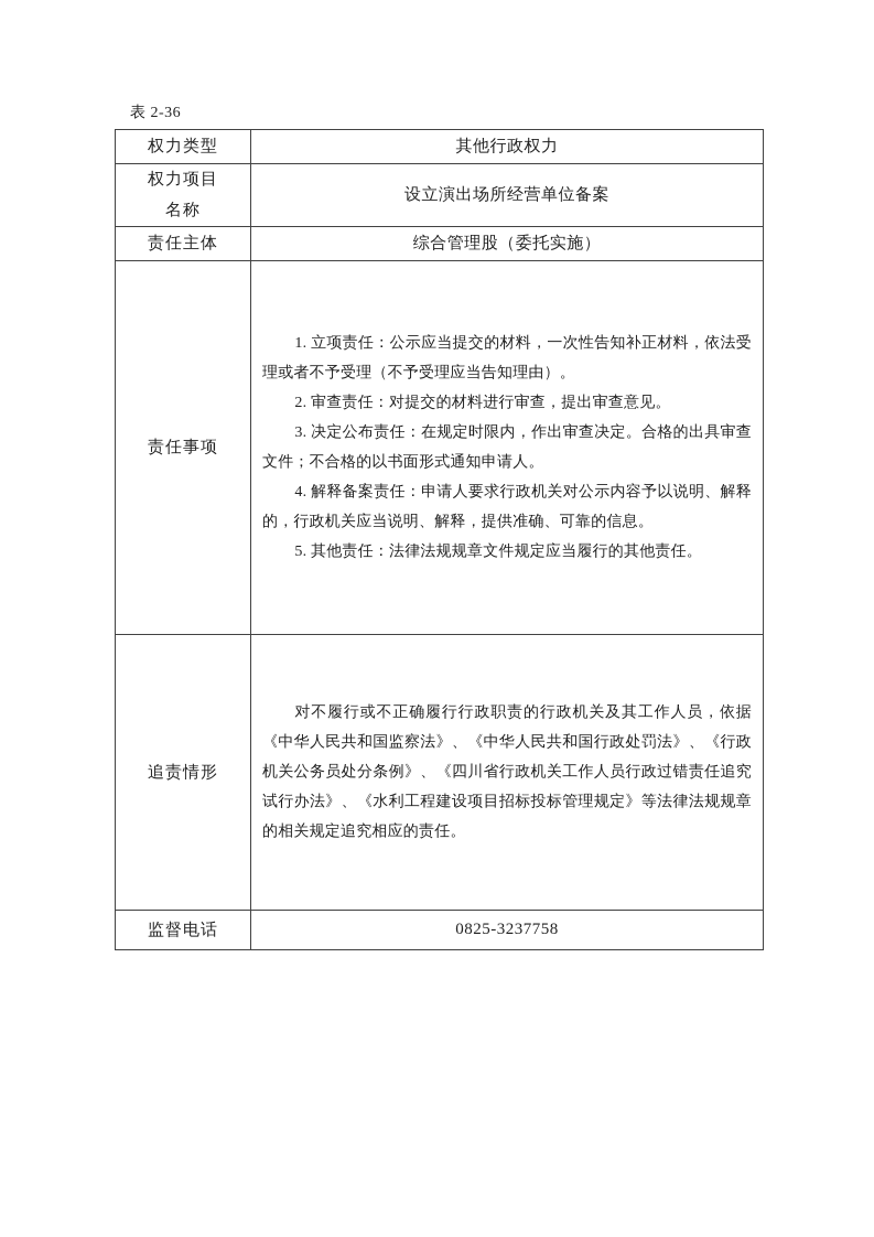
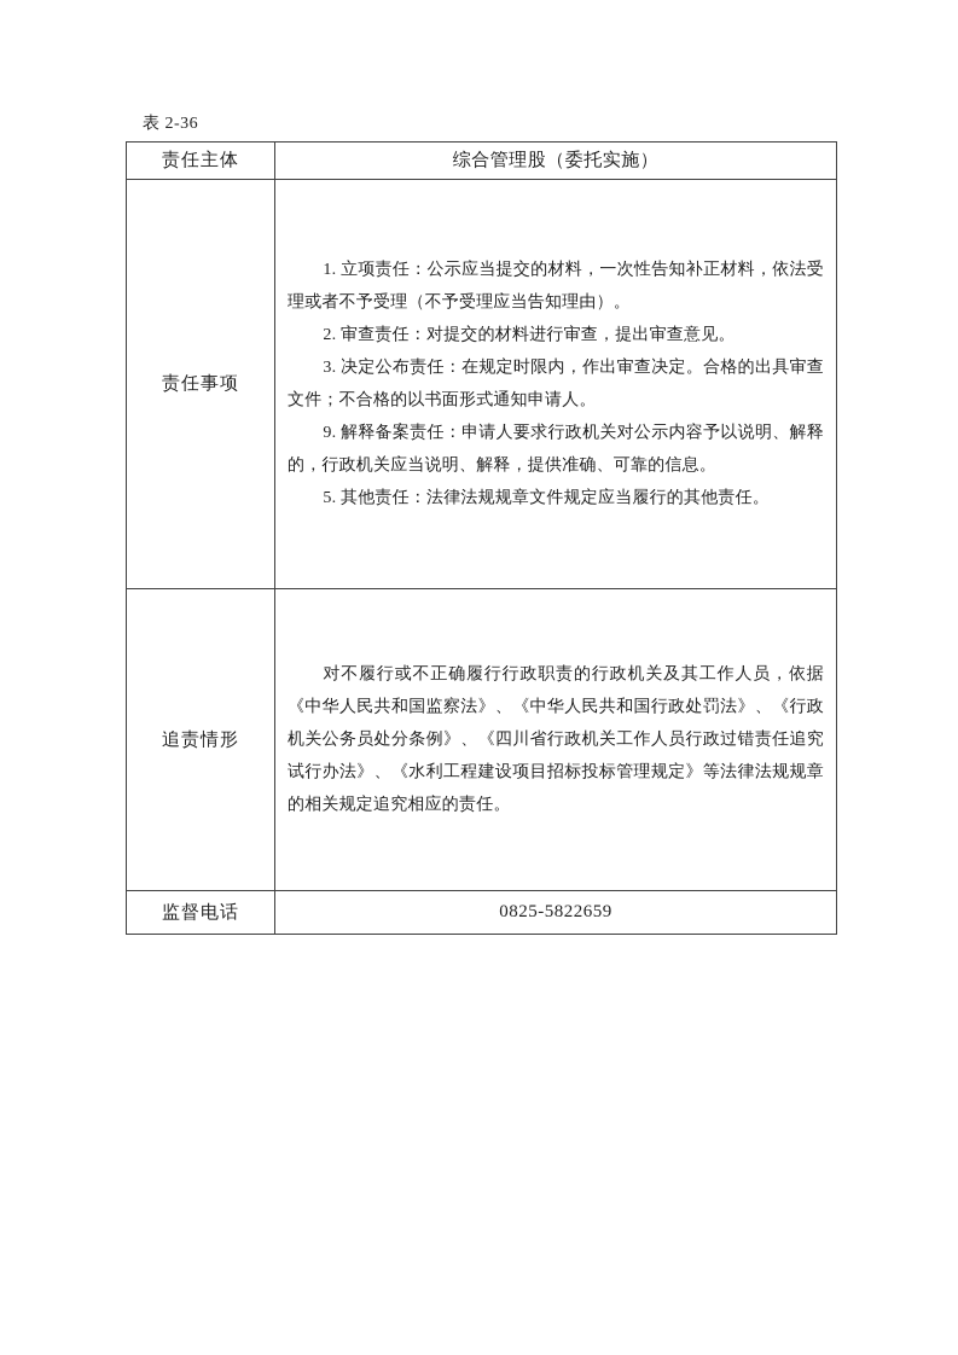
  表 2-36
- 权力类型	其他行政权力
- 权力项目 名称	设立演出场所经营单位备案
  责任主体	综合管理股（委托实施）
- 责任事项	1. 立项责任：公示应当提交的材料，一次性告知补正材料，依法受理或者不予受理（不予受理应当告知理由）。2. 审查责任：对提交的材料进行审查，提出审查意见。3. 决定公布责任：在规定时限内，作出审查决定。合格的出具审查文件；不合格的以书面形式通知申请人。4. 解释备案责任：申请人要求行政机关对公示内容予以说明、解释的，行政机关应当说明、解释，提供准确、可靠的信息。5. 其他责任：法律法规规章文件规定应当履行的其他责任。
+ 责任事项	1. 立项责任：公示应当提交的材料，一次性告知补正材料，依法受理或者不予受理（不予受理应当告知理由）。2. 审查责任：对提交的材料进行审查，提出审查意见。3. 决定公布责任：在规定时限内，作出审查决定。合格的出具审查文件；不合格的以书面形式通知申请人。9. 解释备案责任：申请人要求行政机关对公示内容予以说明、解释的，行政机关应当说明、解释，提供准确、可靠的信息。5. 其他责任：法律法规规章文件规定应当履行的其他责任。
  追责情形	对不履行或不正确履行行政职责的行政机关及其工作人员，依据《中华人民共和国监察法》、《中华人民共和国行政处罚法》、《行政机关公务员处分条例》、《四川省行政机关工作人员行政过错责任追究试行办法》、《水利工程建设项目招标投标管理规定》等法律法规规章的相关规定追究相应的责任。
- 监督电话	0825-3237758
+ 监督电话	0825-5822659
